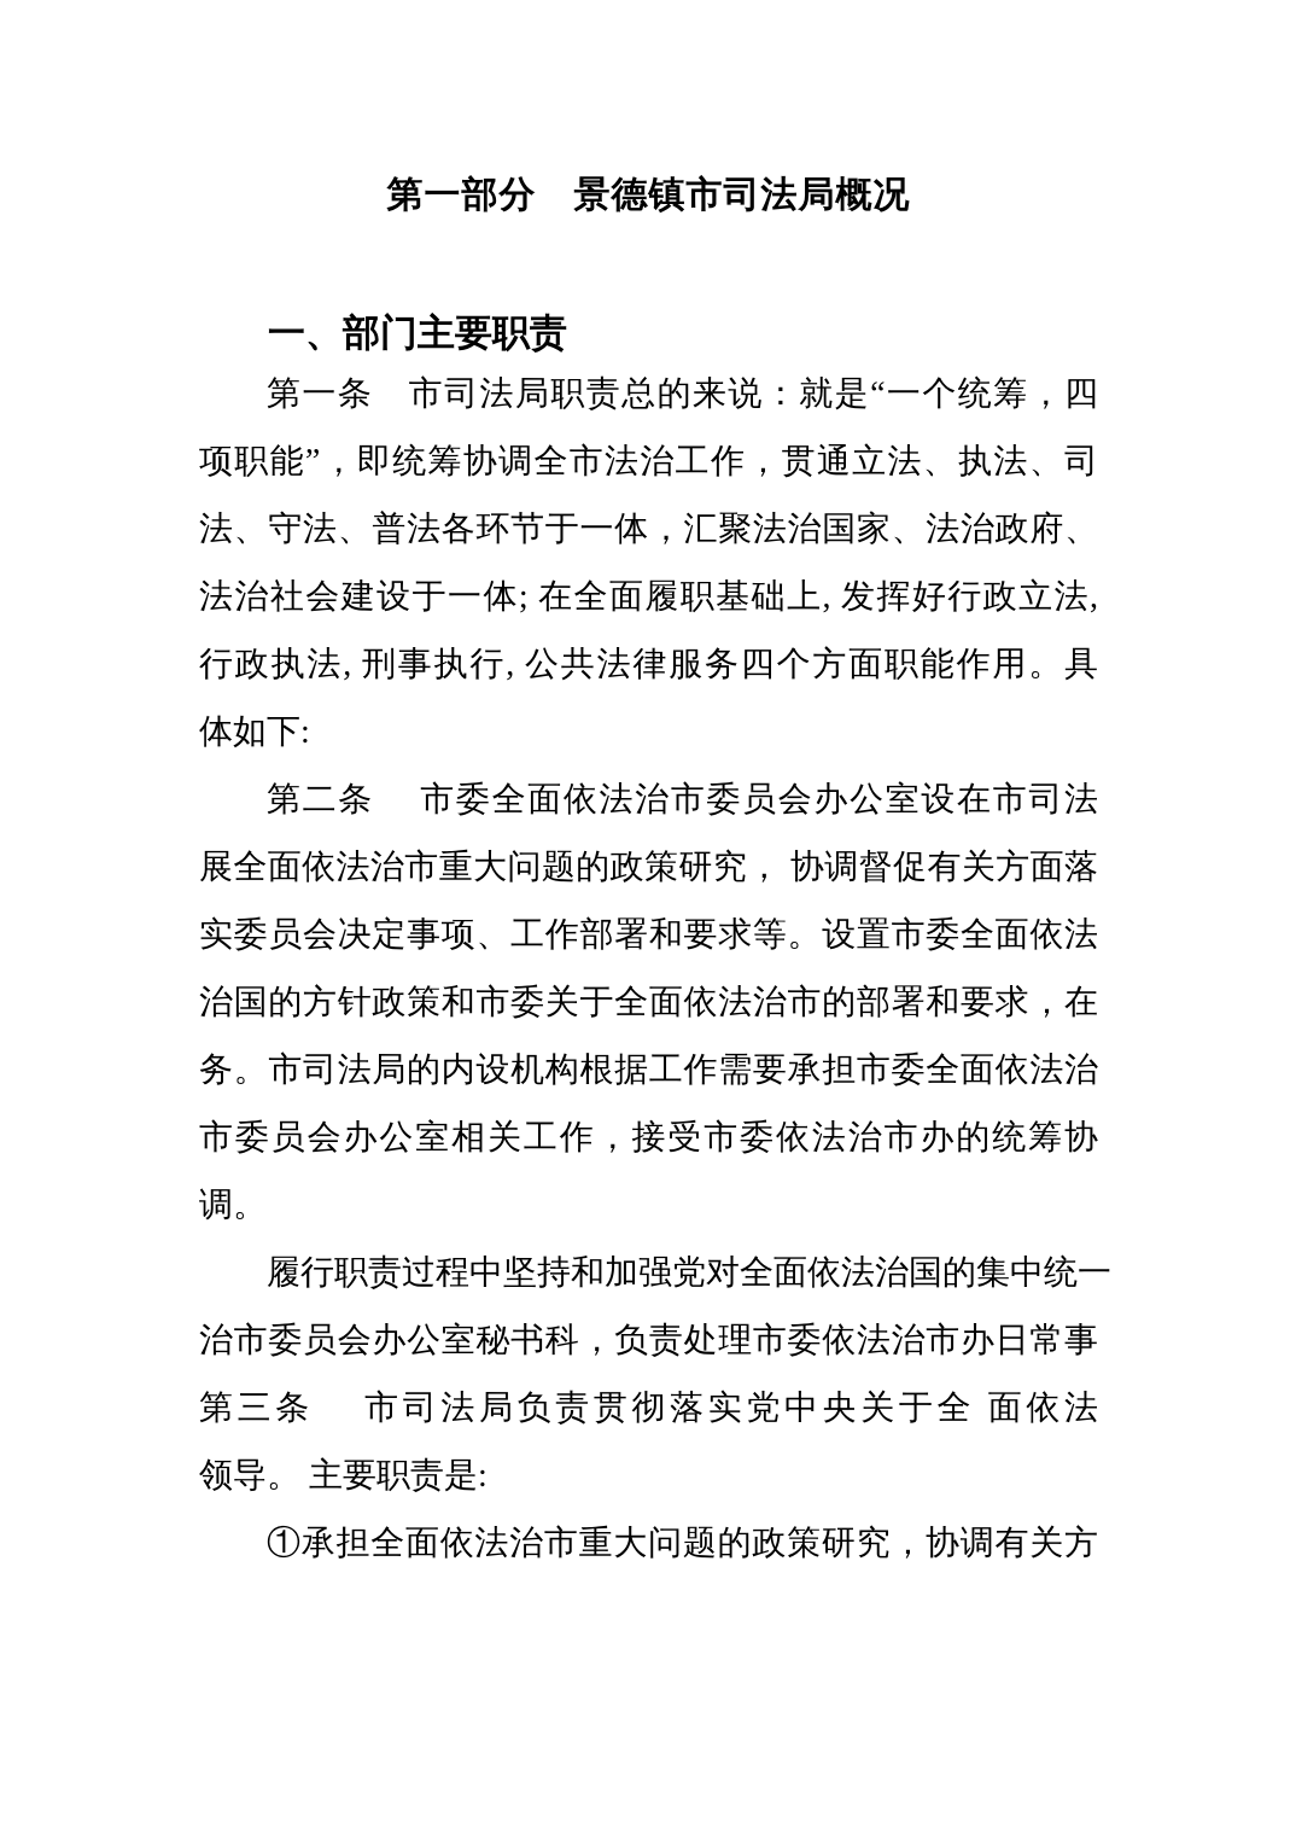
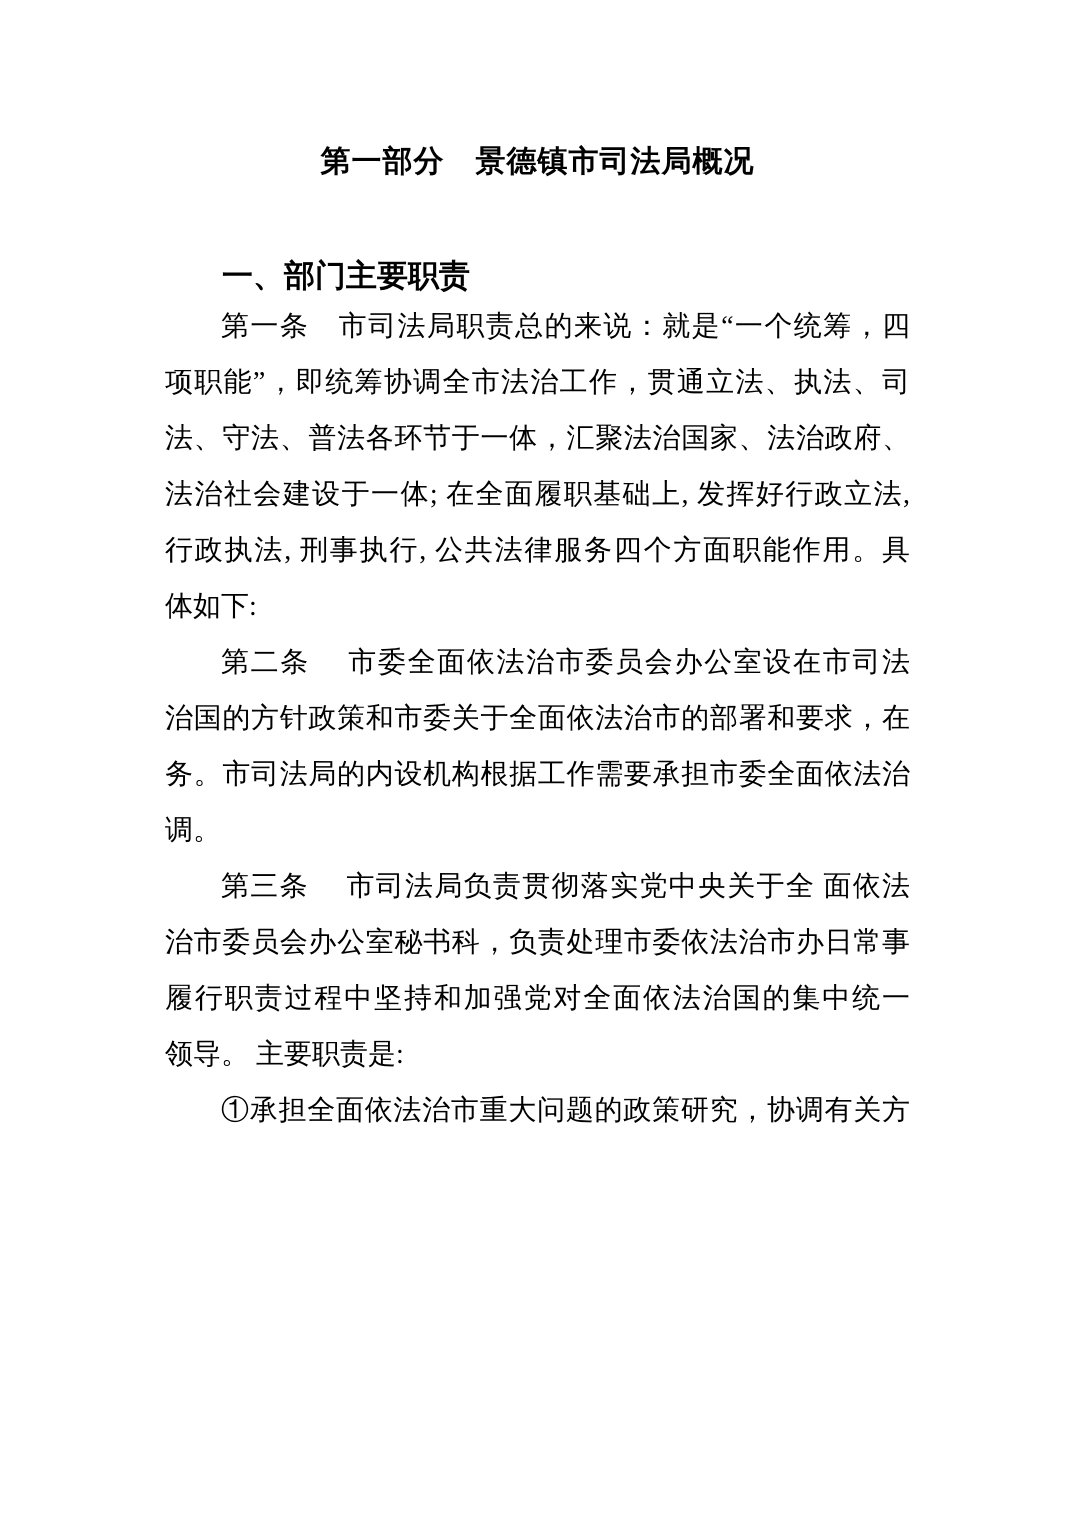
  第一部分 景德镇市司法局概况
  一、部门主要职责
  第一条 市司法局职责总的来说：就是“一个统筹，四
  项职能”，即统筹协调全市法治工作，贯通立法、执法、司
  法、守法、普法各环节于一体，汇聚法治国家、法治政府、
  法治社会建设于一体; 在全面履职基础上, 发挥好行政立法,
  行政执法, 刑事执行, 公共法律服务四个方面职能作用。具
  体如下:
  第二条 市委全面依法治市委员会办公室设在市司法
- 展全面依法治市重大问题的政策研究， 协调督促有关方面落
- 实委员会决定事项、工作部署和要求等。设置市委全面依法
  治国的方针政策和市委关于全面依法治市的部署和要求，在
  务。市司法局的内设机构根据工作需要承担市委全面依法治
- 市委员会办公室相关工作，接受市委依法治市办的统筹协
  调。
- 履行职责过程中坚持和加强党对全面依法治国的集中统一
+ 第三条 市司法局负责贯彻落实党中央关于全 面依法
  治市委员会办公室秘书科，负责处理市委依法治市办日常事
- 第三条 市司法局负责贯彻落实党中央关于全 面依法
+ 履行职责过程中坚持和加强党对全面依法治国的集中统一
  领导。 主要职责是:
  ①承担全面依法治市重大问题的政策研究，协调有关方
